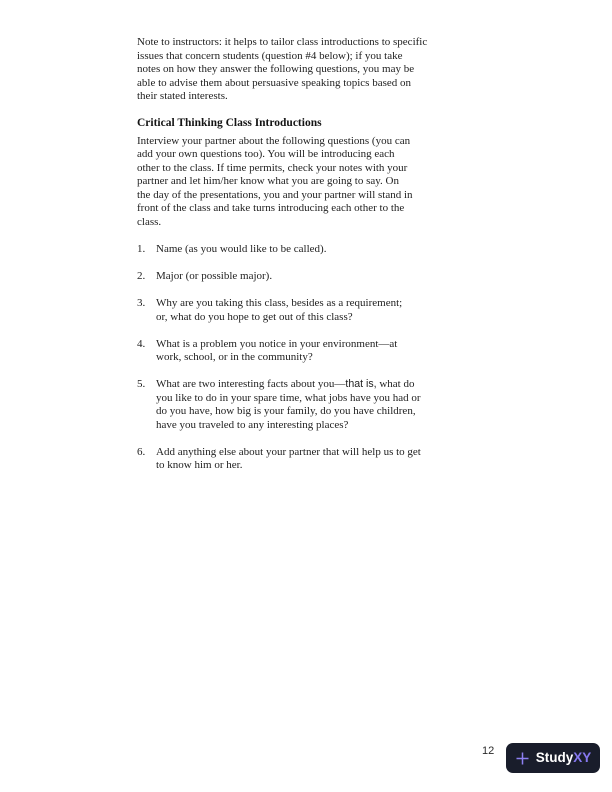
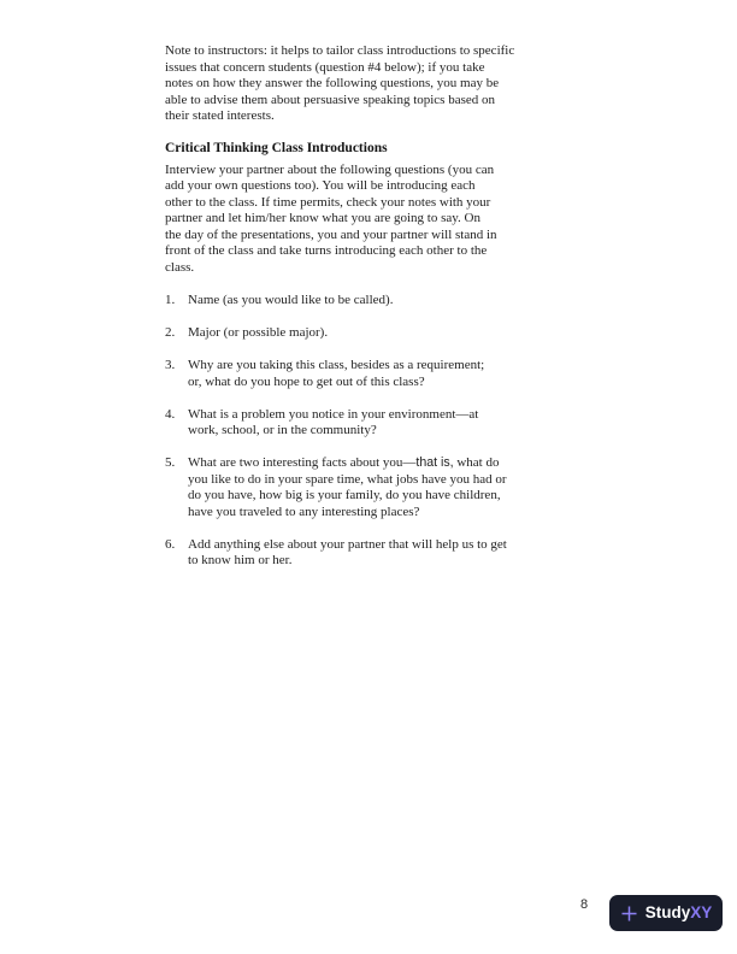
  Note to instructors: it helps to tailor class introductions to specific
  issues that concern students (question #4 below); if you take
  notes on how they answer the following questions, you may be
  able to advise them about persuasive speaking topics based on
  their stated interests.
  Critical Thinking Class Introductions
  Interview your partner about the following questions (you can
  add your own questions too). You will be introducing each
  other to the class. If time permits, check your notes with your
  partner and let him/her know what you are going to say. On
  the day of the presentations, you and your partner will stand in
  front of the class and take turns introducing each other to the
  class.
  1.
  Name (as you would like to be called).
  2.
  Major (or possible major).
  3.
  Why are you taking this class, besides as a requirement;
  or, what do you hope to get out of this class?
  4.
  What is a problem you notice in your environment—at
  work, school, or in the community?
  5.
  What are two interesting facts about you—that is, what do
  you like to do in your spare time, what jobs have you had or
  do you have, how big is your family, do you have children,
  have you traveled to any interesting places?
  6.
  Add anything else about your partner that will help us to get
  to know him or her.
- 12
+ 8
  StudyXY
